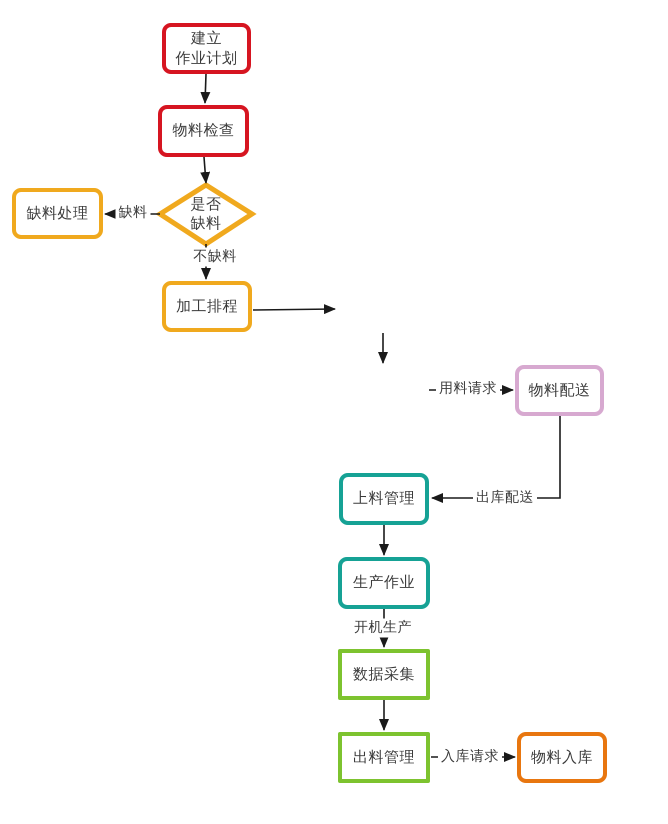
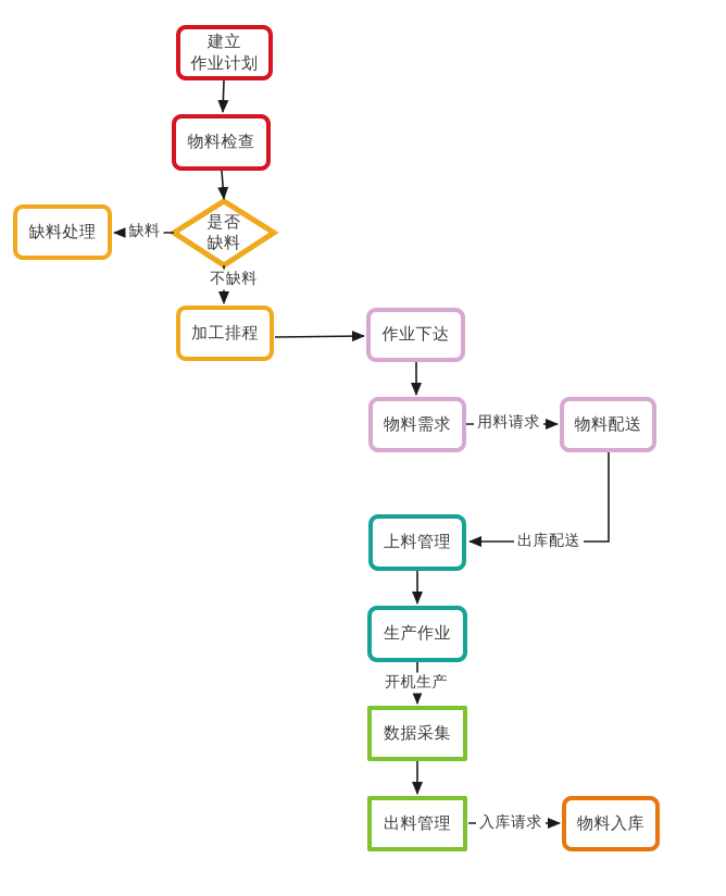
  建立
  作业计划
  物料检查
  是否
  缺料
  缺料处理
  加工排程
+ 作业下达
+ 物料需求
  物料配送
  上料管理
  生产作业
  数据采集
  出料管理
  物料入库
  缺料
  不缺料
  用料请求
  出库配送
  开机生产
  入库请求
